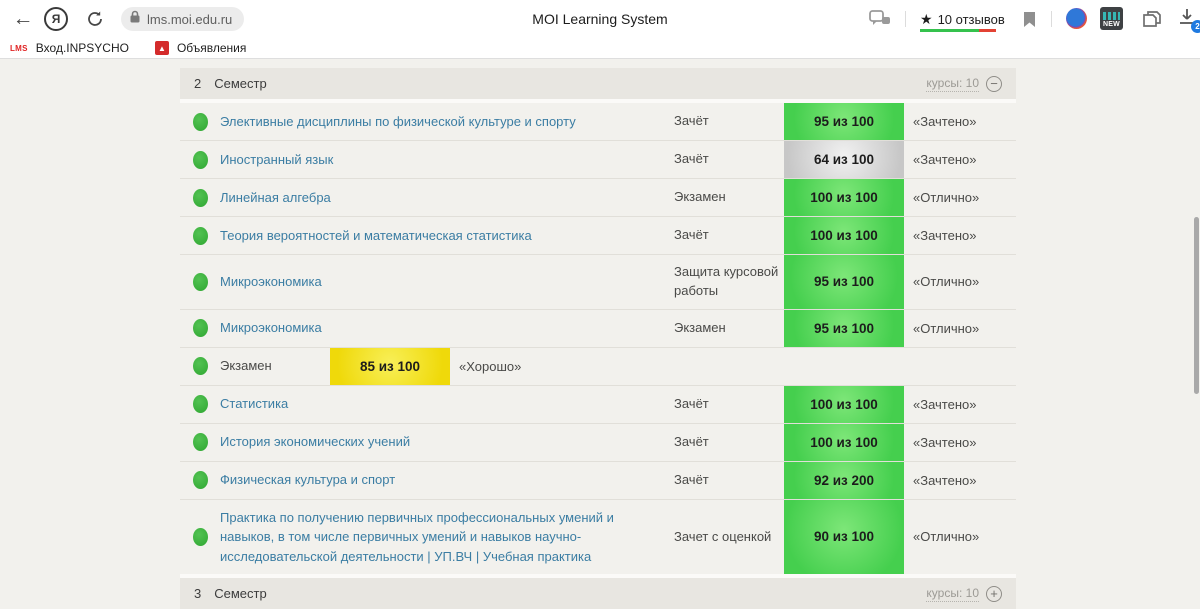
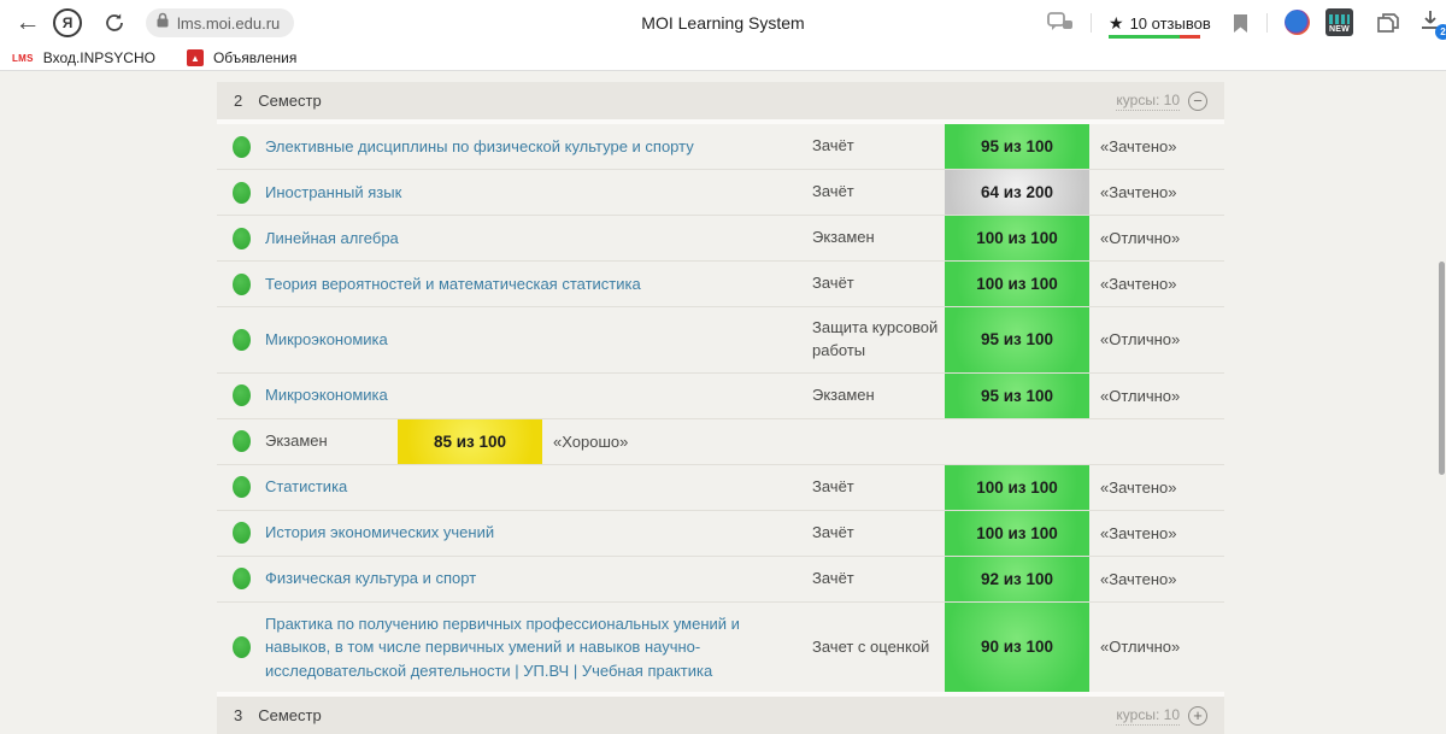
  ←
  Я
  lms.moi.edu.ru
  MOI Learning System
  ★
  10 отзывов
  2
  LMS
  Вход.INPSYCHO
  ▲
  Объявления
  2
  Семестр
  курсы: 10
  −
  Элективные дисциплины по физической культуре и спорту
  Зачёт
  95 из 100
  «Зачтено»
  Иностранный язык
  Зачёт
- 64 из 100
+ 64 из 200
  «Зачтено»
  Линейная алгебра
  Экзамен
  100 из 100
  «Отлично»
  Теория вероятностей и математическая статистика
  Зачёт
  100 из 100
  «Зачтено»
  Микроэкономика
  Защита курсовой работы
  95 из 100
  «Отлично»
  Микроэкономика
  Экзамен
  95 из 100
  «Отлично»
  Экзамен
  85 из 100
  «Хорошо»
  Статистика
  Зачёт
  100 из 100
  «Зачтено»
  История экономических учений
  Зачёт
  100 из 100
  «Зачтено»
  Физическая культура и спорт
  Зачёт
- 92 из 200
+ 92 из 100
  «Зачтено»
  Практика по получению первичных профессиональных умений и навыков, в том числе первичных умений и навыков научно-исследовательской деятельности | УП.ВЧ | Учебная практика
  Зачет с оценкой
  90 из 100
  «Отлично»
  3
  Семестр
  курсы: 10
  +
